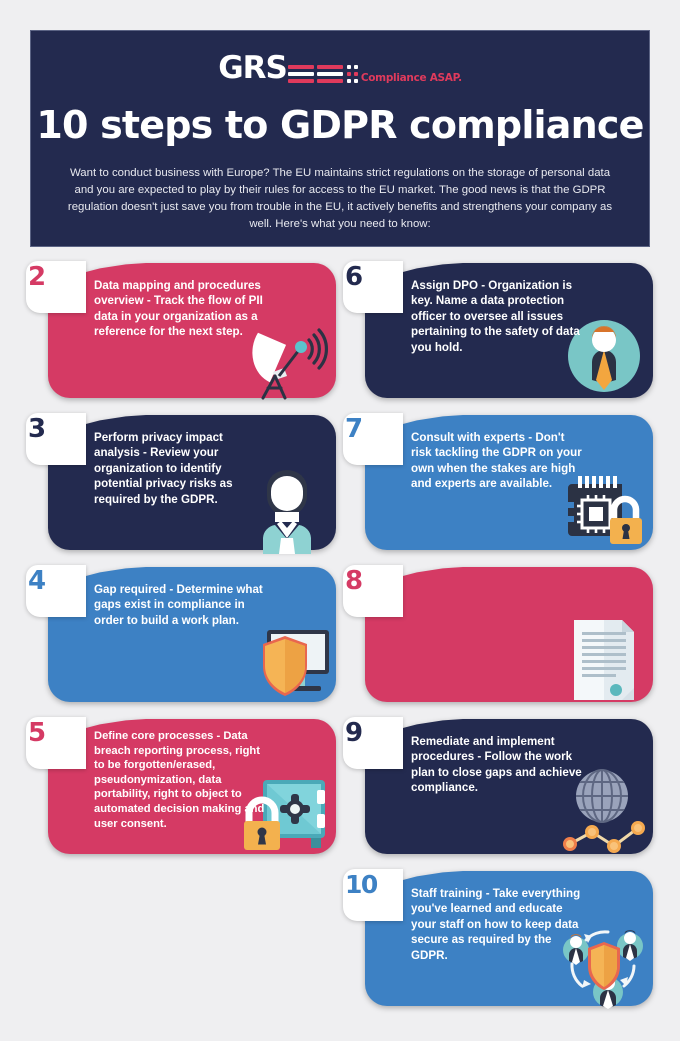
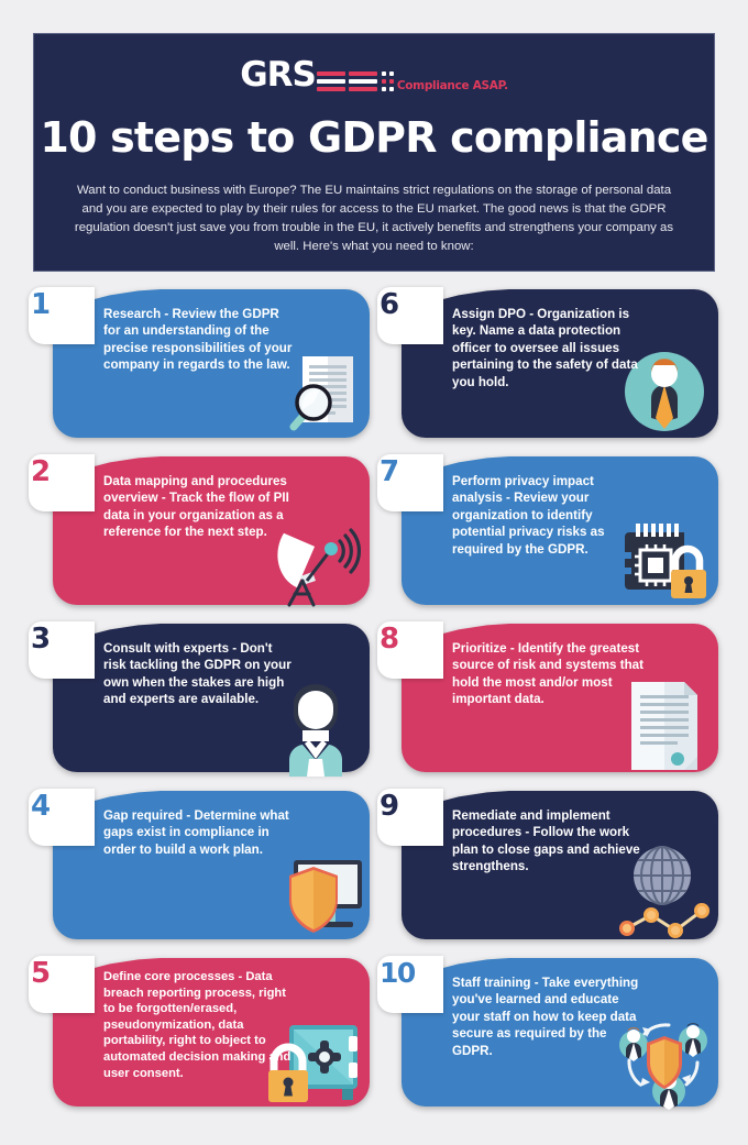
  GRS
  Compliance ASAP.
  10 steps to GDPR compliance
  Want to conduct business with Europe? The EU maintains strict regulations on the storage of personal data and you are expected to play by their rules for access to the EU market. The good news is that the GDPR regulation doesn't just save you from trouble in the EU, it actively benefits and strengthens your company as well. Here's what you need to know:
+ Research - Review the GDPR for an understanding of the precise responsibilities of your company in regards to the law.
+ 1
  Data mapping and procedures overview - Track the flow of PII data in your organization as a reference for the next step.
  2
- Perform privacy impact analysis - Review your organization to identify potential privacy risks as required by the GDPR.
+ Consult with experts - Don't risk tackling the GDPR on your own when the stakes are high and experts are available.
  3
  Gap required - Determine what gaps exist in compliance in order to build a work plan.
  4
  Define core processes - Data breach reporting process, right to be forgotten/erased, pseudonymization, data portability, right to object to automated decision making and user consent.
  5
  Assign DPO - Organization is key. Name a data protection officer to oversee all issues pertaining to the safety of data you hold.
  6
- Consult with experts - Don't risk tackling the GDPR on your own when the stakes are high and experts are available.
+ Perform privacy impact analysis - Review your organization to identify potential privacy risks as required by the GDPR.
  7
+ Prioritize - Identify the greatest source of risk and systems that hold the most and/or most important data.
  8
- Remediate and implement procedures - Follow the work plan to close gaps and achieve compliance.
+ Remediate and implement procedures - Follow the work plan to close gaps and achieve strengthens.
  9
  Staff training - Take everything you've learned and educate your staff on how to keep data secure as required by the GDPR.
  10
